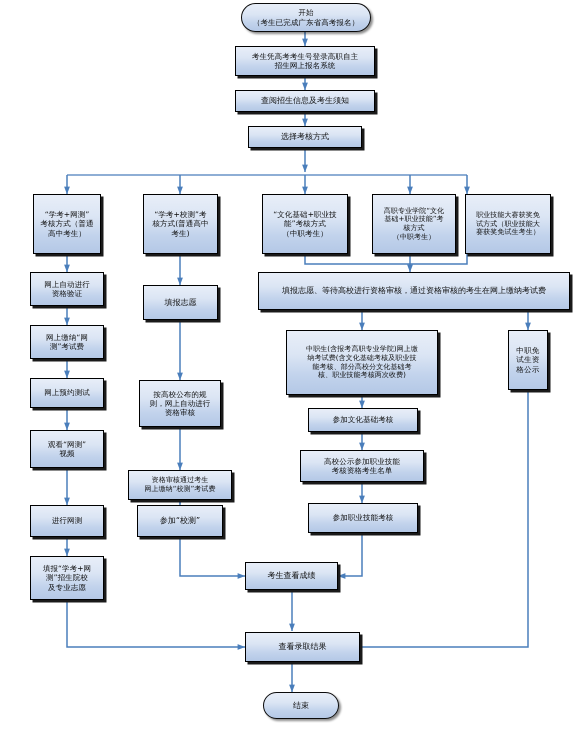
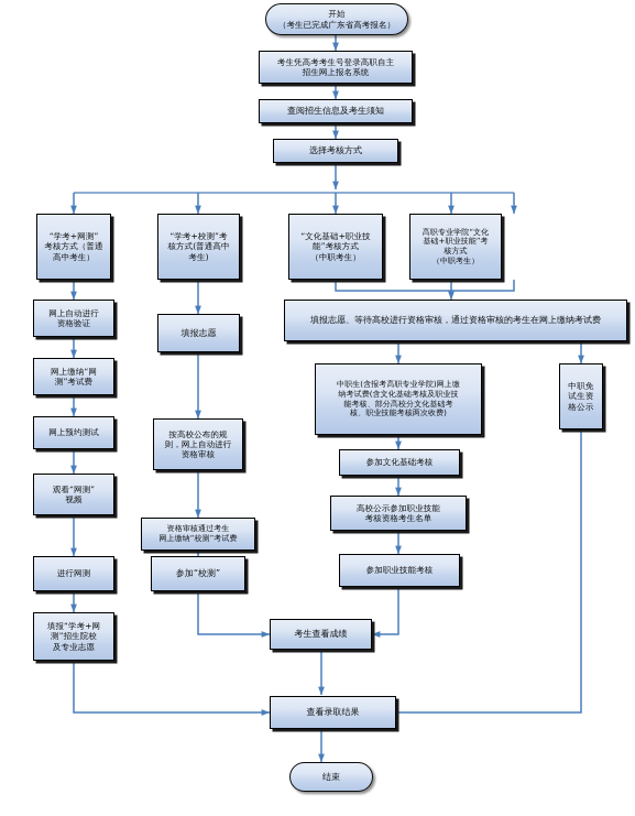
  开始
  （考生已完成广东省高考报名）
  考生凭高考考生号登录高职自主
  招生网上报名系统
  查阅招生信息及考生须知
  选择考核方式
  “学考+网测”
  考核方式（普通
  高中考生）
  “学考+校测”考
  核方式(普通高中
  考生)
  “文化基础+职业技
  能”考核方式
  （中职考生）
  高职专业学院“文化
  基础+职业技能”考
  核方式
  （中职考生）
- 职业技能大赛获奖免
- 试方式（职业技能大
- 赛获奖免试生考生）
  网上自动进行
  资格验证
  网上缴纳“网
  测”考试费
  网上预约测试
  观看“网测”
  视频
  进行网测
  填报“学考+网
  测”招生院校
  及专业志愿
  填报志愿
  按高校公布的规
  则，网上自动进行
  资格审核
  资格审核通过考生
  网上缴纳“校测”考试费
  参加“校测”
  填报志愿、等待高校进行资格审核，通过资格审核的考生在网上缴纳考试费
  中职生(含报考高职专业学院)网上缴
  纳考试费(含文化基础考核及职业技
  能考核、部分高校分文化基础考
  核、职业技能考核两次收费)
  参加文化基础考核
  高校公示参加职业技能
  考核资格考生名单
  参加职业技能考核
  中职免
  试生资
  格公示
  考生查看成绩
  查看录取结果
  结束
